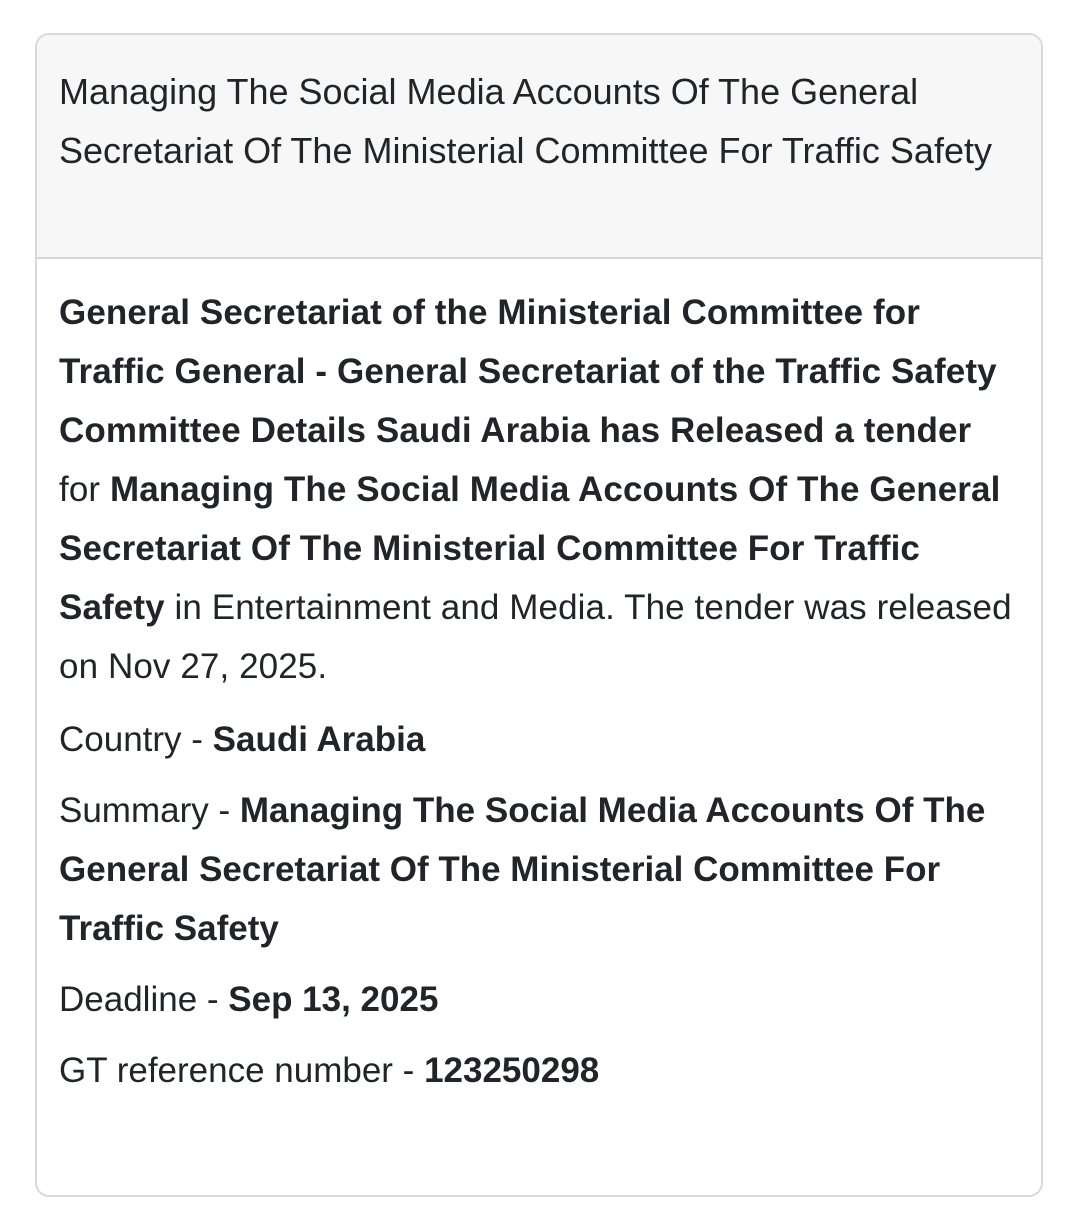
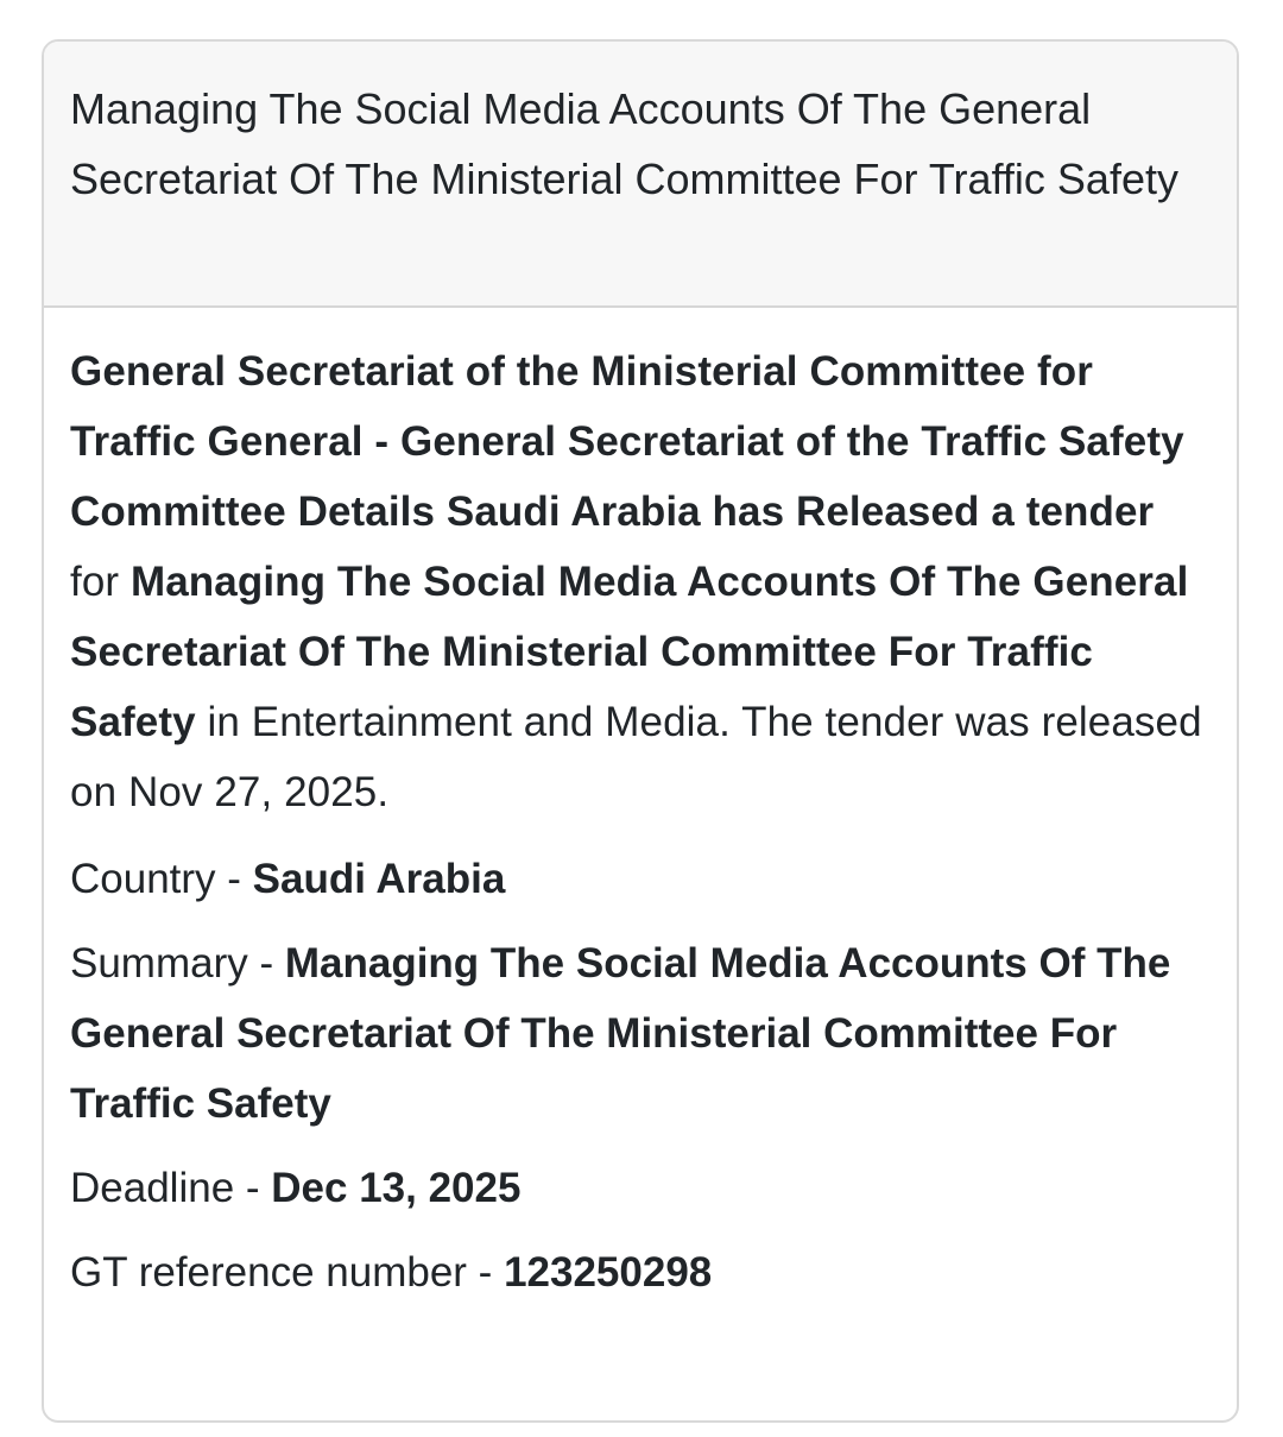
  Managing The Social Media Accounts Of The General Secretariat Of The Ministerial Committee For Traffic Safety
  General Secretariat of the Ministerial Committee for Traffic General - General Secretariat of the Traffic Safety Committee Details Saudi Arabia has Released a tender for Managing The Social Media Accounts Of The General Secretariat Of The Ministerial Committee For Traffic Safety in Entertainment and Media. The tender was released on Nov 27, 2025.
  Country - Saudi Arabia
  Summary - Managing The Social Media Accounts Of The General Secretariat Of The Ministerial Committee For Traffic Safety
- Deadline - Sep 13, 2025
+ Deadline - Dec 13, 2025
  GT reference number - 123250298
